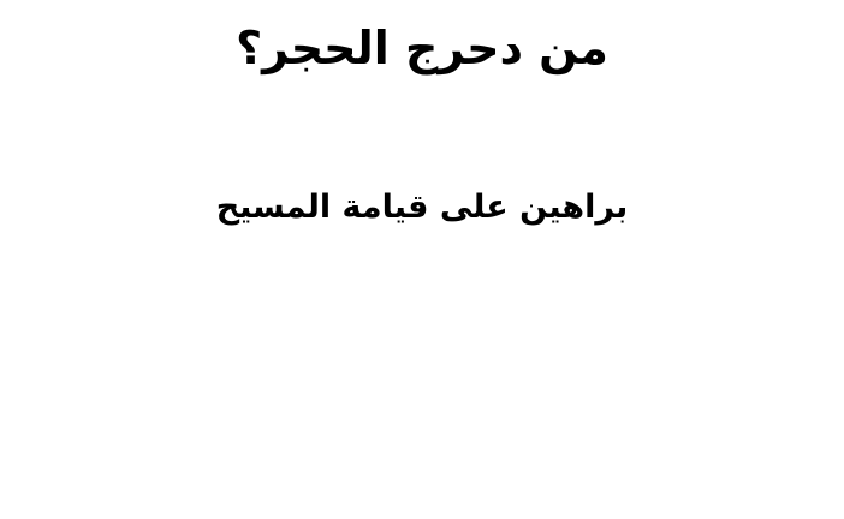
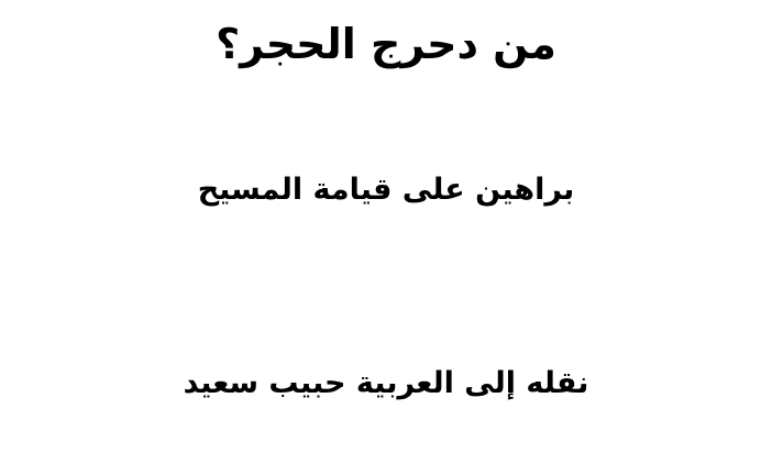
  من دحرج الحجر؟
  براهين على قيامة المسيح
+ نقله إلى العربية حبيب سعيد
